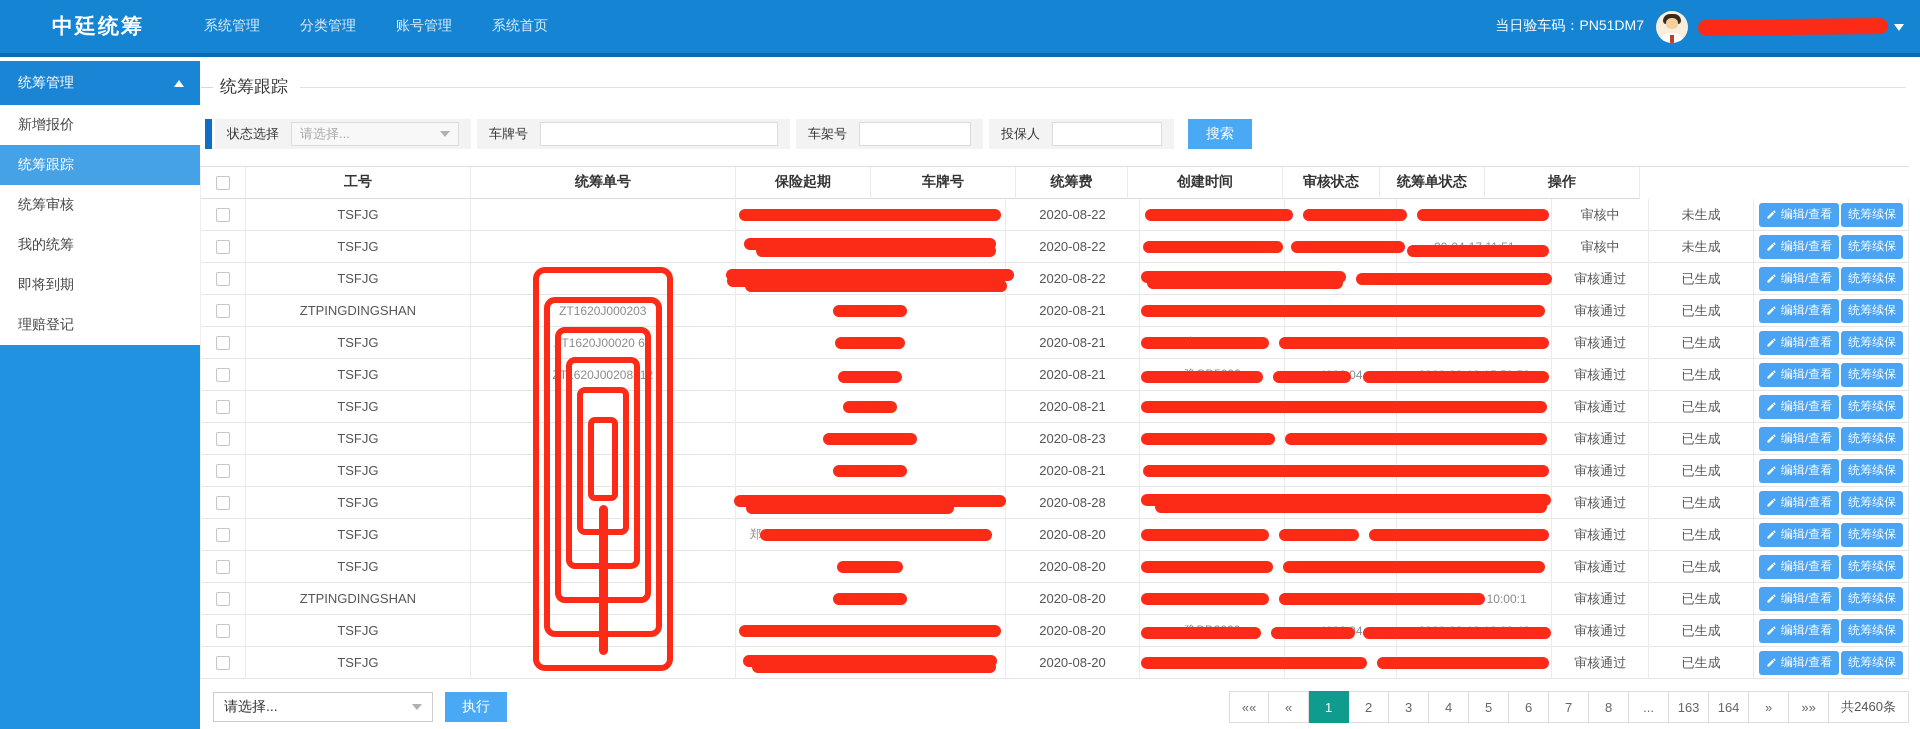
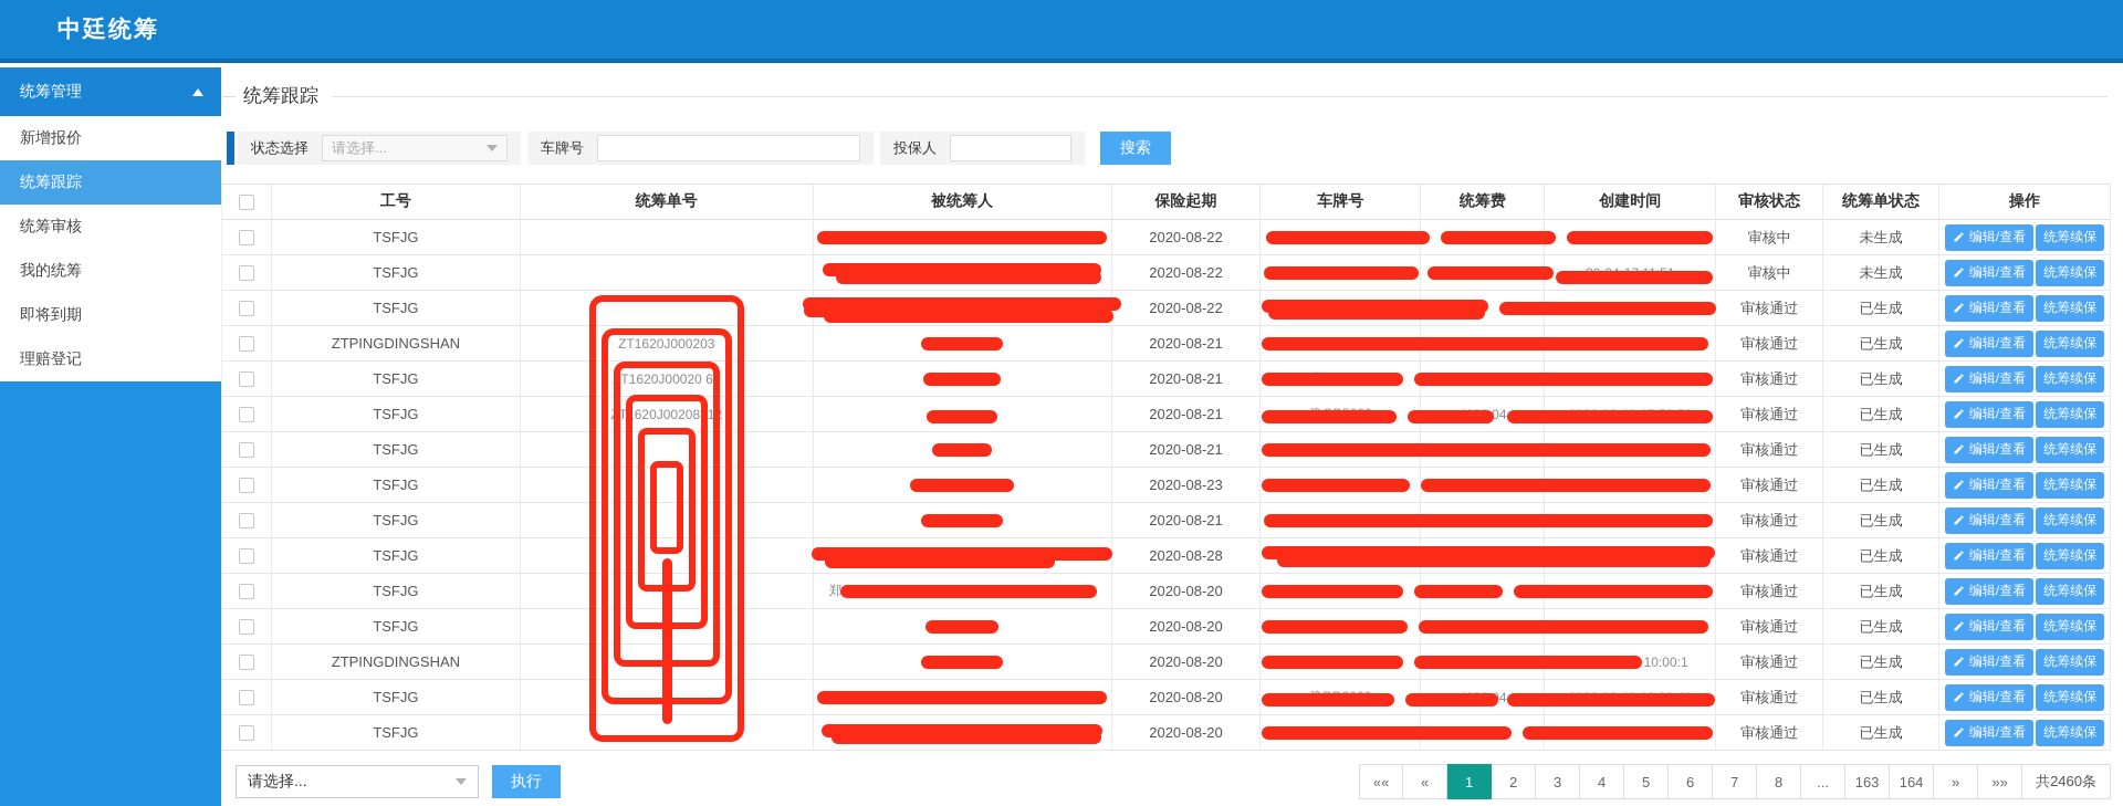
  中廷统筹
- 系统管理
- 分类管理
- 账号管理
- 系统首页
- 当日验车码：PN51DM7
  统筹管理
  新增报价
  统筹跟踪
  统筹审核
  我的统筹
  即将到期
  理赔登记
  统筹跟踪
  状态选择
  请选择...
  车牌号
- 车架号
  投保人
  搜索
  工号
  统筹单号
+ 被统筹人
  保险起期
  车牌号
  统筹费
  创建时间
  审核状态
  统筹单状态
  操作
  TSFJG
  2020-08-22
  审核中
  未生成
  编辑/查看
  统筹续保
  TSFJG
  2020-08-22
  审核中
  未生成
  编辑/查看
  统筹续保
  TSFJG
  2020-08-22
  审核通过
  已生成
  编辑/查看
  统筹续保
  ZTPINGDINGSHAN
  ZT1620J000203
  2020-08-21
  审核通过
  已生成
  编辑/查看
  统筹续保
  TSFJG
  ZT1620J00020 61
  2020-08-21
  审核通过
  已生成
  编辑/查看
  统筹续保
  TSFJG
  ZT1620J00208312
  2020-08-21
  审核通过
  已生成
  编辑/查看
  统筹续保
  TSFJG
  2020-08-21
  审核通过
  已生成
  编辑/查看
  统筹续保
  TSFJG
  2020-08-23
  审核通过
  已生成
  编辑/查看
  统筹续保
  TSFJG
  2020-08-21
  审核通过
  已生成
  编辑/查看
  统筹续保
  TSFJG
  2020-08-28
  审核通过
  已生成
  编辑/查看
  统筹续保
  TSFJG
  郑
  2020-08-20
  审核通过
  已生成
  编辑/查看
  统筹续保
  TSFJG
  2020-08-20
  审核通过
  已生成
  编辑/查看
  统筹续保
  ZTPINGDINGSHAN
  2020-08-20
  审核通过
  已生成
  编辑/查看
  统筹续保
  TSFJG
  2020-08-20
  审核通过
  已生成
  编辑/查看
  统筹续保
  TSFJG
  2020-08-20
  审核通过
  已生成
  编辑/查看
  统筹续保
  请选择...
  执行
  ««
  «
  1
  2
  3
  4
  5
  6
  7
  8
  ...
  163
  164
  »
  »»
  共2460条
